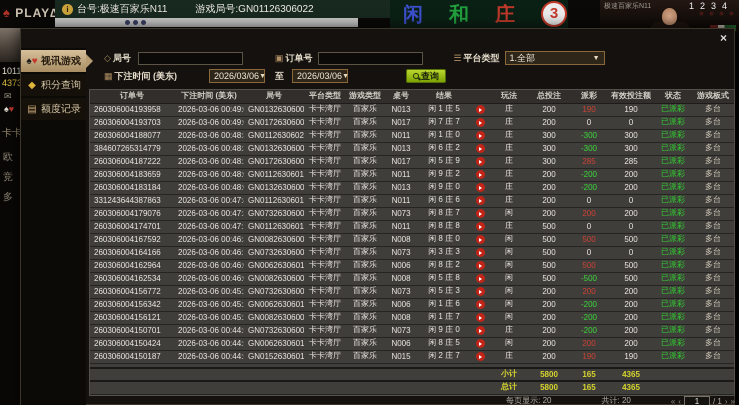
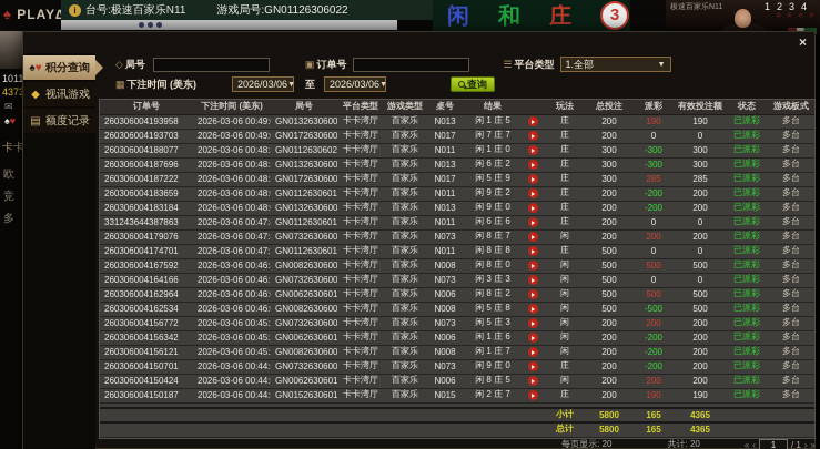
  i
  台号:极速百家乐N11
  游戏局号:GN01126306022
  闲
  和
  庄
  3
  1234
  1011
  437
  ✉
  ♠♥
  卡卡
  欧
  竞
  多
  ×
  ♠♥
- 视讯游戏
+ 积分查询
  ◆
- 积分查询
+ 视讯游戏
  ▤
  额度记录
  ◇ 局号
  ▣ 订单号
  ☰ 平台类型
  1.全部
  ▦ 下注时间 (美东)
  2026/03/06
  至
  2026/03/06
  查询
  订单号	下注时间 (美东)	局号	平台类型	游戏类型	桌号	结果		玩法	总投注	派彩	有效投注额	状态	游戏板式
  260306004193958	2026-03-06 00:49:	GN0132630600	卡卡湾厅	百家乐	N013	闲 1 庄 5		庄	200	190	190	已派彩	多台
  260306004193703	2026-03-06 00:49:	GN0172630600	卡卡湾厅	百家乐	N017	闲 7 庄 7		庄	200	0	0	已派彩	多台
  260306004188077	2026-03-06 00:48:	GN0112630602	卡卡湾厅	百家乐	N011	闲 1 庄 0		庄	300	-300	300	已派彩	多台
- 384607265314779	2026-03-06 00:48:	GN0132630600	卡卡湾厅	百家乐	N013	闲 6 庄 2		庄	300	-300	300	已派彩	多台
+ 260306004187696	2026-03-06 00:48:	GN0132630600	卡卡湾厅	百家乐	N013	闲 6 庄 2		庄	300	-300	300	已派彩	多台
  260306004187222	2026-03-06 00:48:	GN0172630600	卡卡湾厅	百家乐	N017	闲 5 庄 9		庄	300	285	285	已派彩	多台
  260306004183659	2026-03-06 00:48:	GN0112630601	卡卡湾厅	百家乐	N011	闲 9 庄 2		庄	200	-200	200	已派彩	多台
  260306004183184	2026-03-06 00:48:	GN0132630600	卡卡湾厅	百家乐	N013	闲 9 庄 0		庄	200	-200	200	已派彩	多台
  331243644387863	2026-03-06 00:47:	GN0112630601	卡卡湾厅	百家乐	N011	闲 6 庄 6		庄	200	0	0	已派彩	多台
  260306004179076	2026-03-06 00:47:	GN0732630600	卡卡湾厅	百家乐	N073	闲 8 庄 7		闲	200	200	200	已派彩	多台
  260306004174701	2026-03-06 00:47:	GN0112630601	卡卡湾厅	百家乐	N011	闲 8 庄 8		庄	500	0	0	已派彩	多台
  260306004167592	2026-03-06 00:46:	GN0082630600	卡卡湾厅	百家乐	N008	闲 8 庄 0		闲	500	500	500	已派彩	多台
  260306004164166	2026-03-06 00:46:	GN0732630600	卡卡湾厅	百家乐	N073	闲 3 庄 3		闲	500	0	0	已派彩	多台
  260306004162964	2026-03-06 00:46:	GN0062630601	卡卡湾厅	百家乐	N006	闲 8 庄 2		闲	500	500	500	已派彩	多台
  260306004162534	2026-03-06 00:46:	GN0082630600	卡卡湾厅	百家乐	N008	闲 5 庄 8		闲	500	-500	500	已派彩	多台
  260306004156772	2026-03-06 00:45:	GN0732630600	卡卡湾厅	百家乐	N073	闲 5 庄 3		闲	200	200	200	已派彩	多台
  260306004156342	2026-03-06 00:45:	GN0062630601	卡卡湾厅	百家乐	N006	闲 1 庄 6		闲	200	-200	200	已派彩	多台
  260306004156121	2026-03-06 00:45:	GN0082630600	卡卡湾厅	百家乐	N008	闲 1 庄 7		闲	200	-200	200	已派彩	多台
  260306004150701	2026-03-06 00:44:	GN0732630600	卡卡湾厅	百家乐	N073	闲 9 庄 0		庄	200	-200	200	已派彩	多台
  260306004150424	2026-03-06 00:44:	GN0062630601	卡卡湾厅	百家乐	N006	闲 8 庄 5		闲	200	200	200	已派彩	多台
  260306004150187	2026-03-06 00:44:	GN0152630601	卡卡湾厅	百家乐	N015	闲 2 庄 7		庄	200	190	190	已派彩	多台
  	小计	5800	165	4365
  	总计	5800	165	4365
  每页显示: 20
  共计: 20
  «
  ‹
  1
  / 1
  ›
  »
